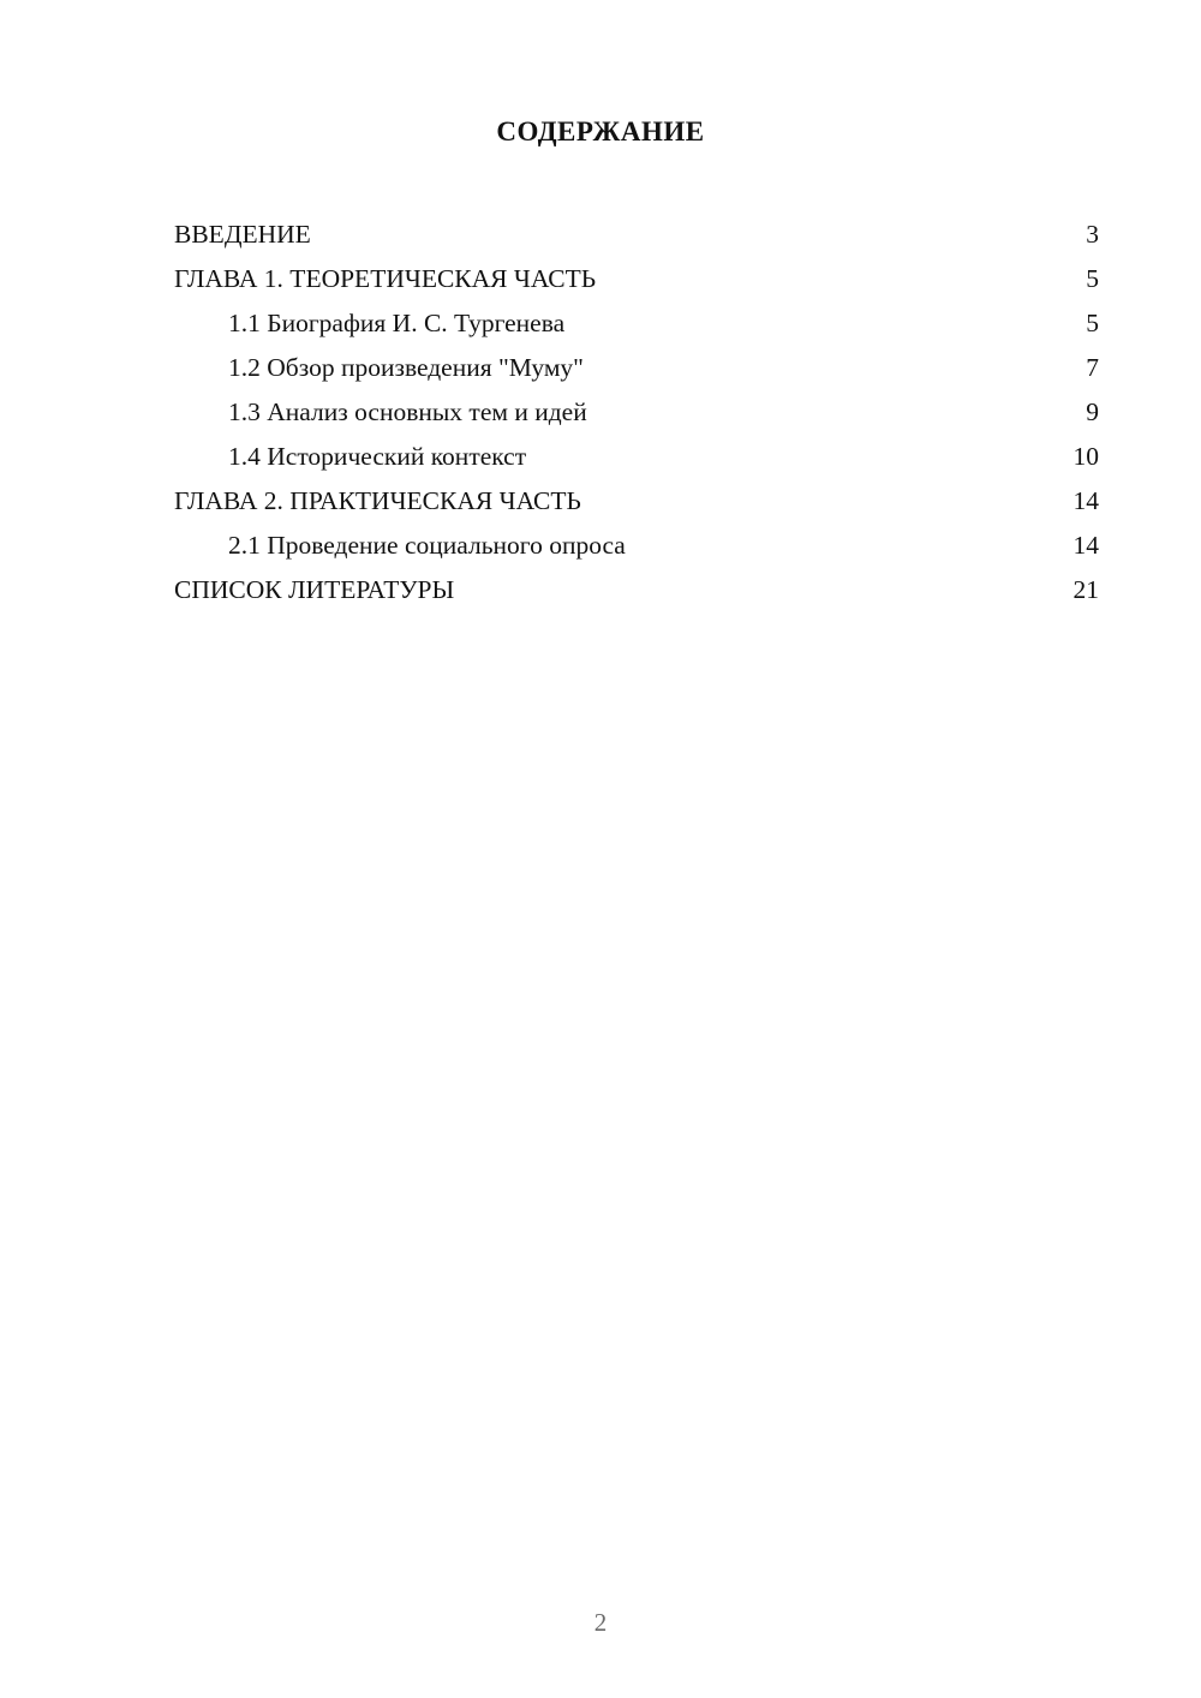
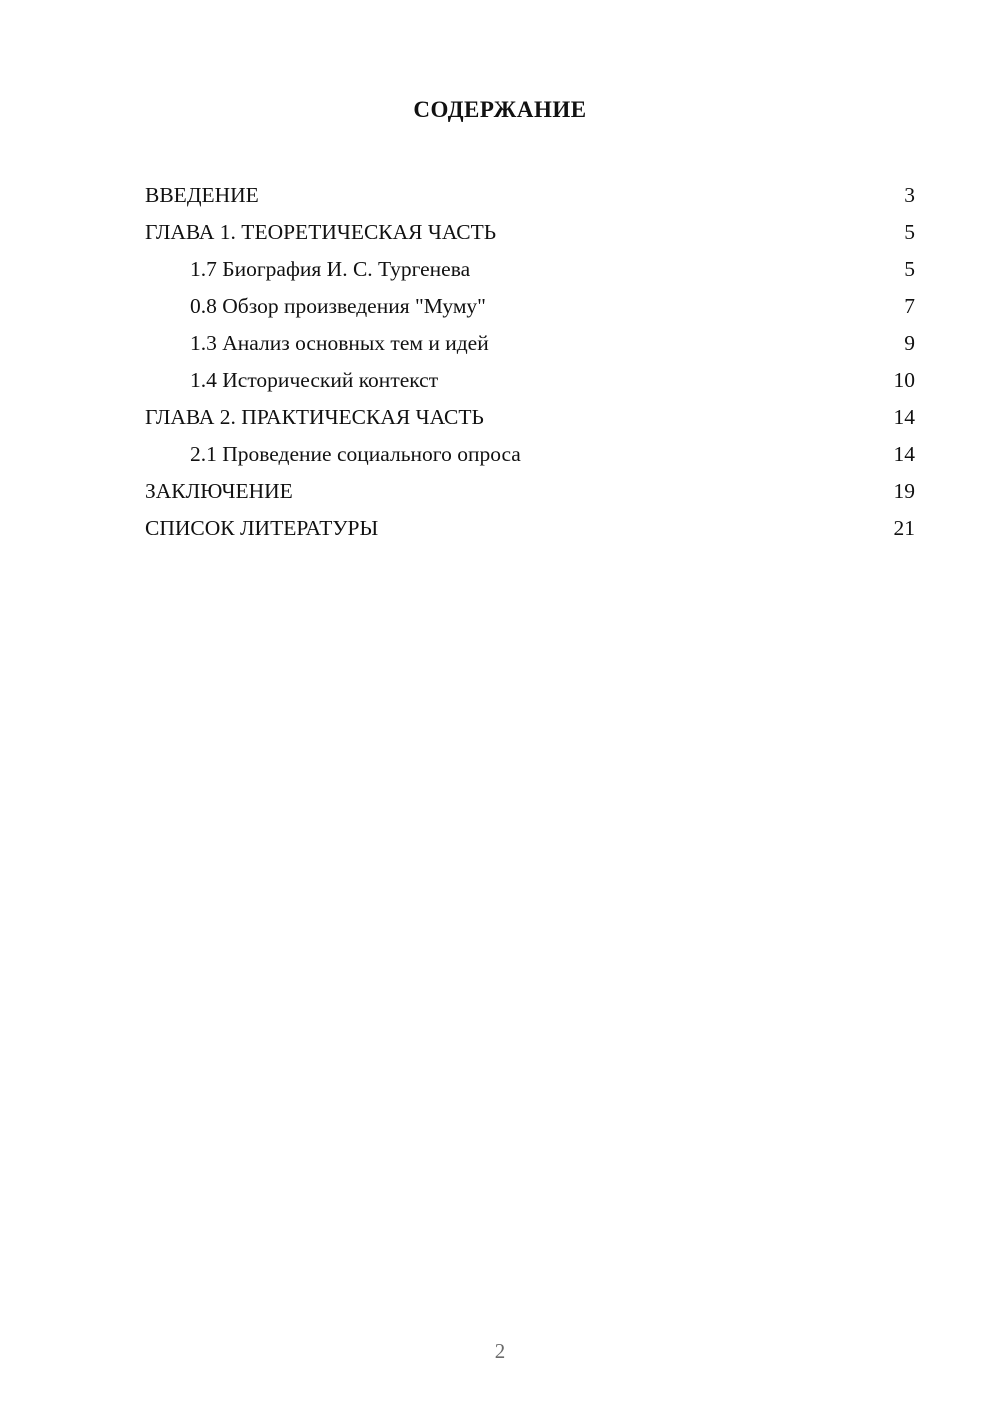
  СОДЕРЖАНИЕ
  ВВЕДЕНИЕ
  3
  ГЛАВА 1. ТЕОРЕТИЧЕСКАЯ ЧАСТЬ
  5
- 1.1 Биография И. С. Тургенева
+ 1.7 Биография И. С. Тургенева
  5
- 1.2 Обзор произведения "Муму"
+ 0.8 Обзор произведения "Муму"
  7
  1.3 Анализ основных тем и идей
  9
  1.4 Исторический контекст
  10
  ГЛАВА 2. ПРАКТИЧЕСКАЯ ЧАСТЬ
  14
  2.1 Проведение социального опроса
  14
+ ЗАКЛЮЧЕНИЕ
+ 19
  СПИСОК ЛИТЕРАТУРЫ
  21
  2
